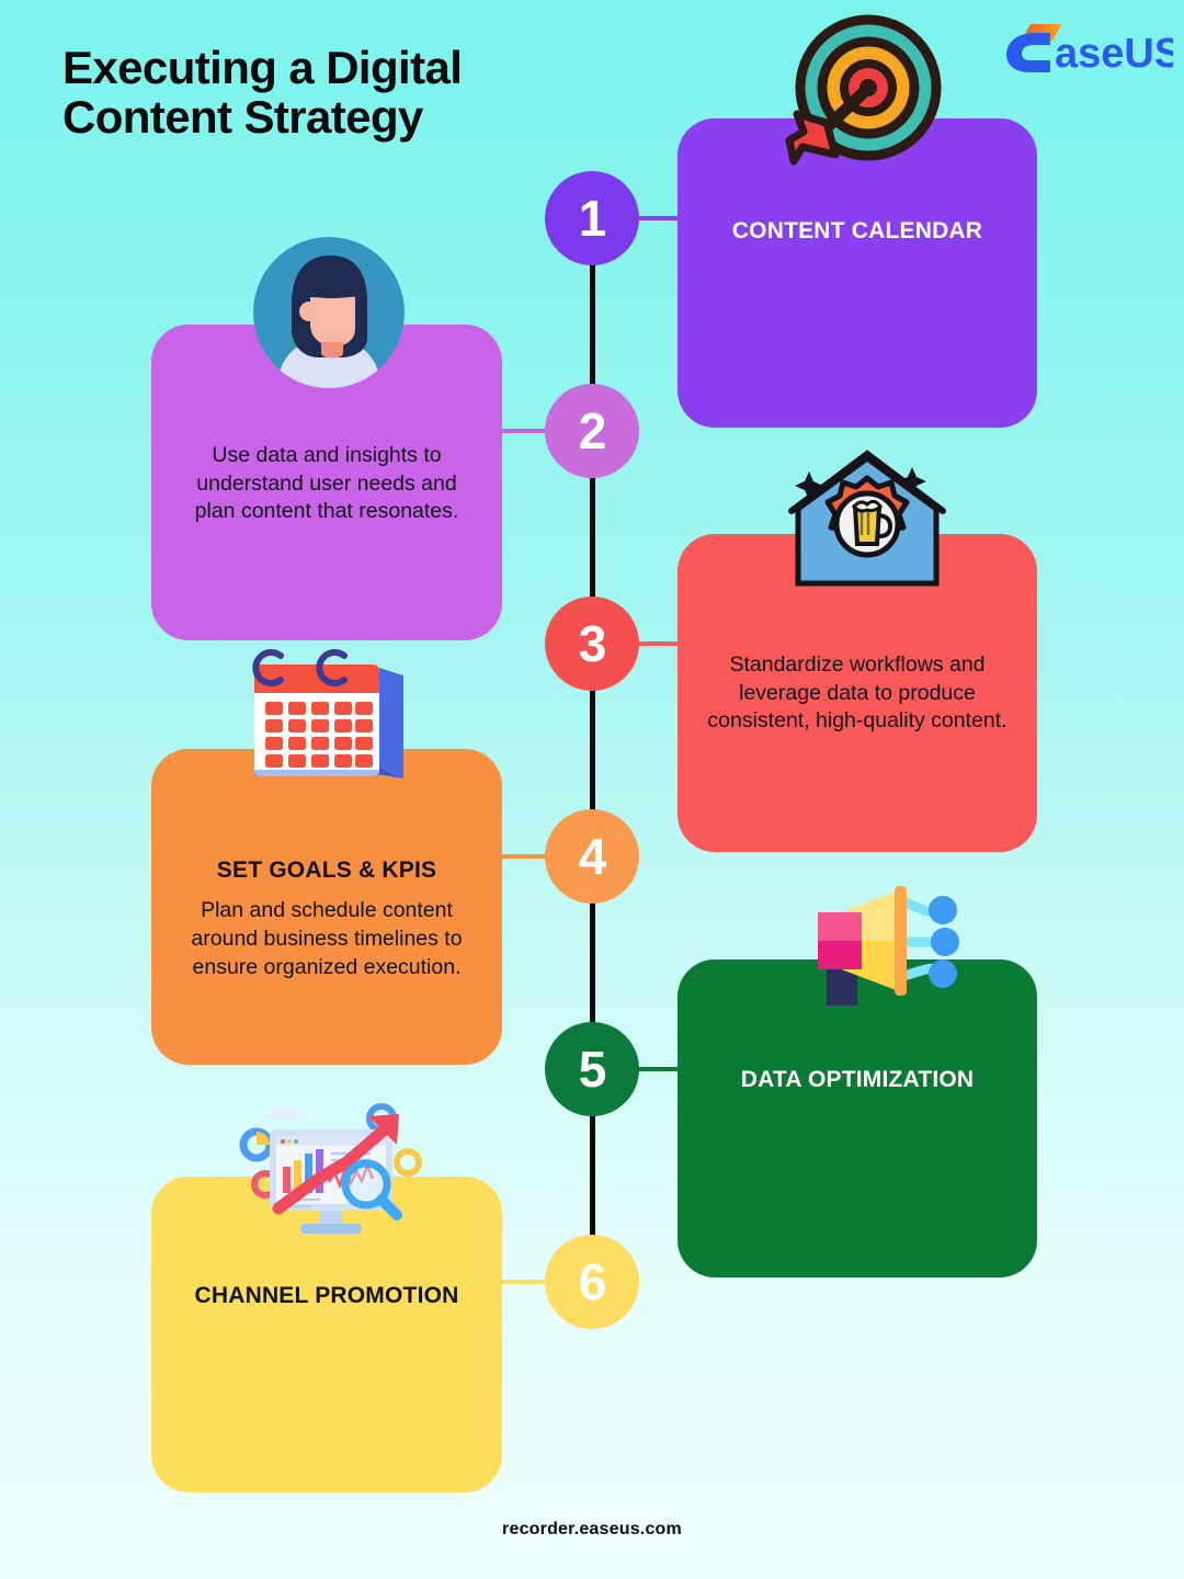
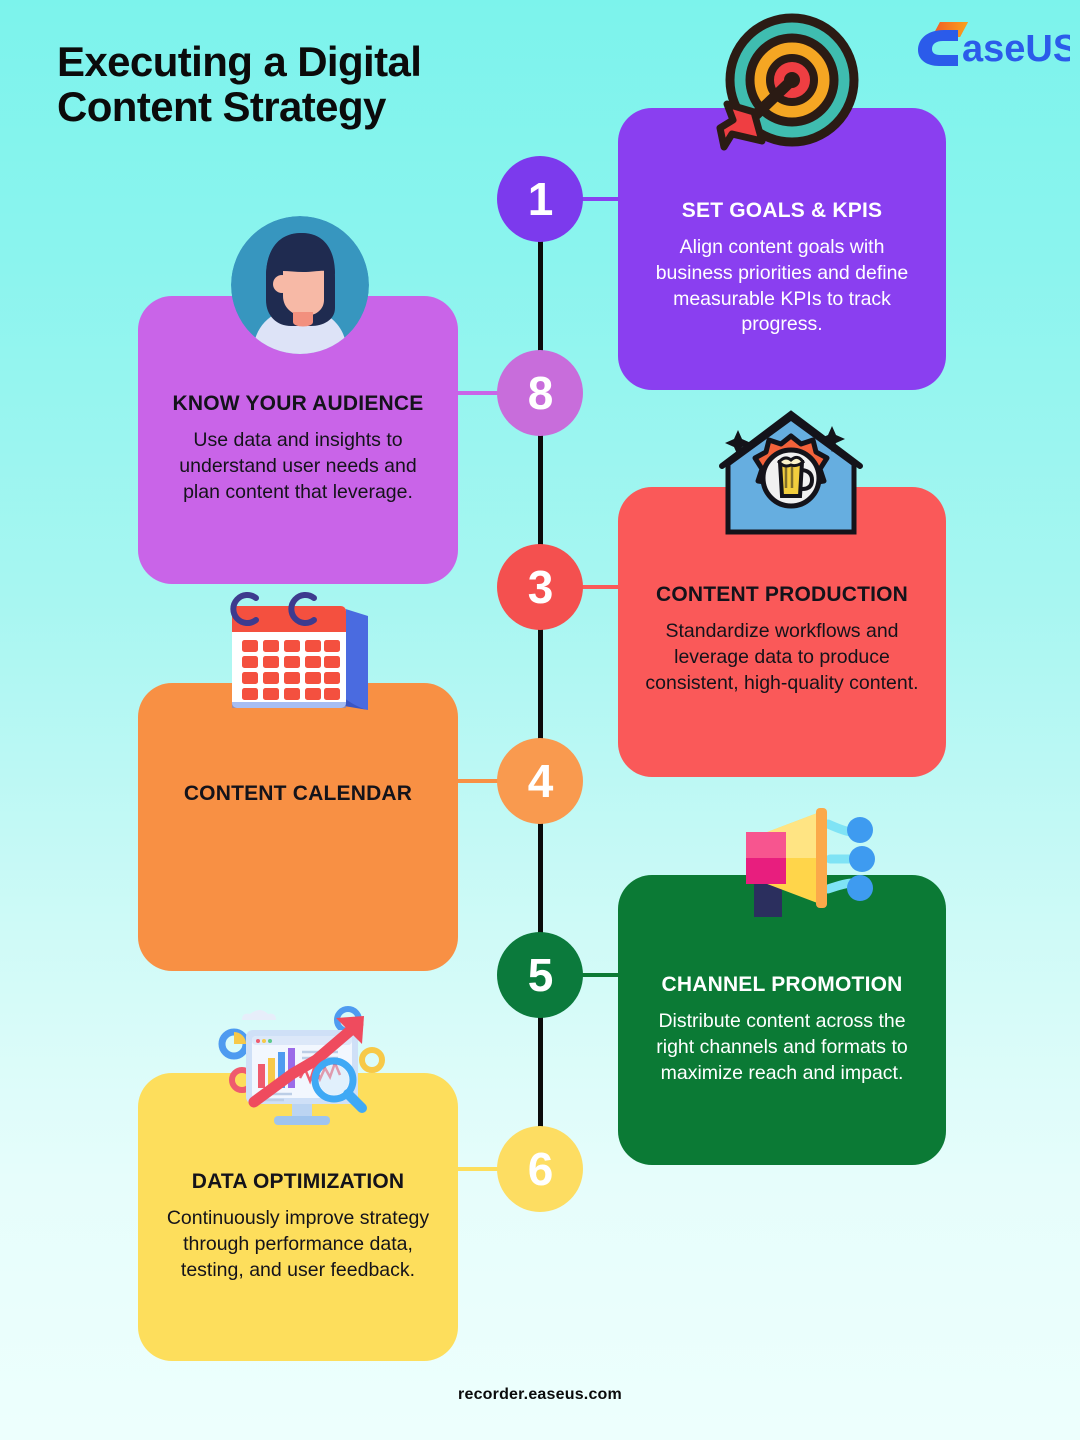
  Executing a Digital
  Content Strategy
  aseUS
- CONTENT CALENDAR
+ SET GOALS & KPIS
+ Align content goals with business priorities and define measurable KPIs to track progress.
+ KNOW YOUR AUDIENCE
- Use data and insights to understand user needs and plan content that resonates.
+ Use data and insights to understand user needs and plan content that leverage.
+ CONTENT PRODUCTION
  Standardize workflows and leverage data to produce consistent, high-quality content.
- SET GOALS & KPIS
+ CONTENT CALENDAR
- Plan and schedule content around business timelines to ensure organized execution.
- DATA OPTIMIZATION
+ CHANNEL PROMOTION
+ Distribute content across the right channels and formats to maximize reach and impact.
- CHANNEL PROMOTION
+ DATA OPTIMIZATION
+ Continuously improve strategy through performance data, testing, and user feedback.
  1
- 2
+ 8
  3
  4
  5
  6
  recorder.easeus.com
